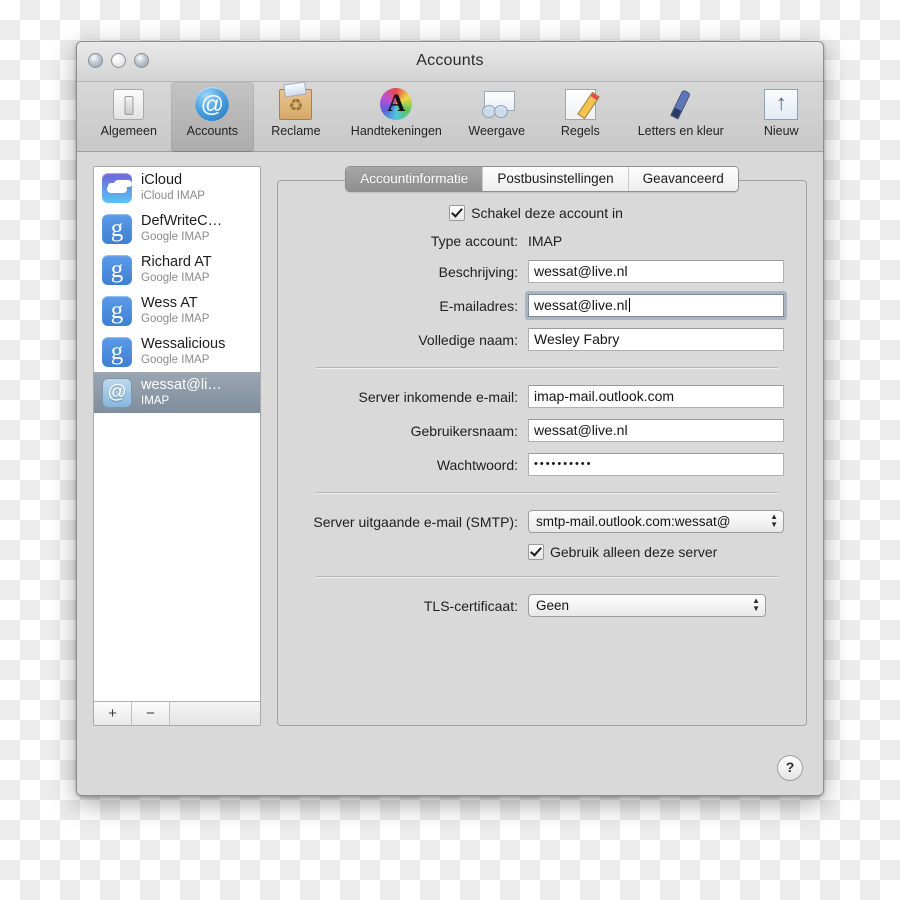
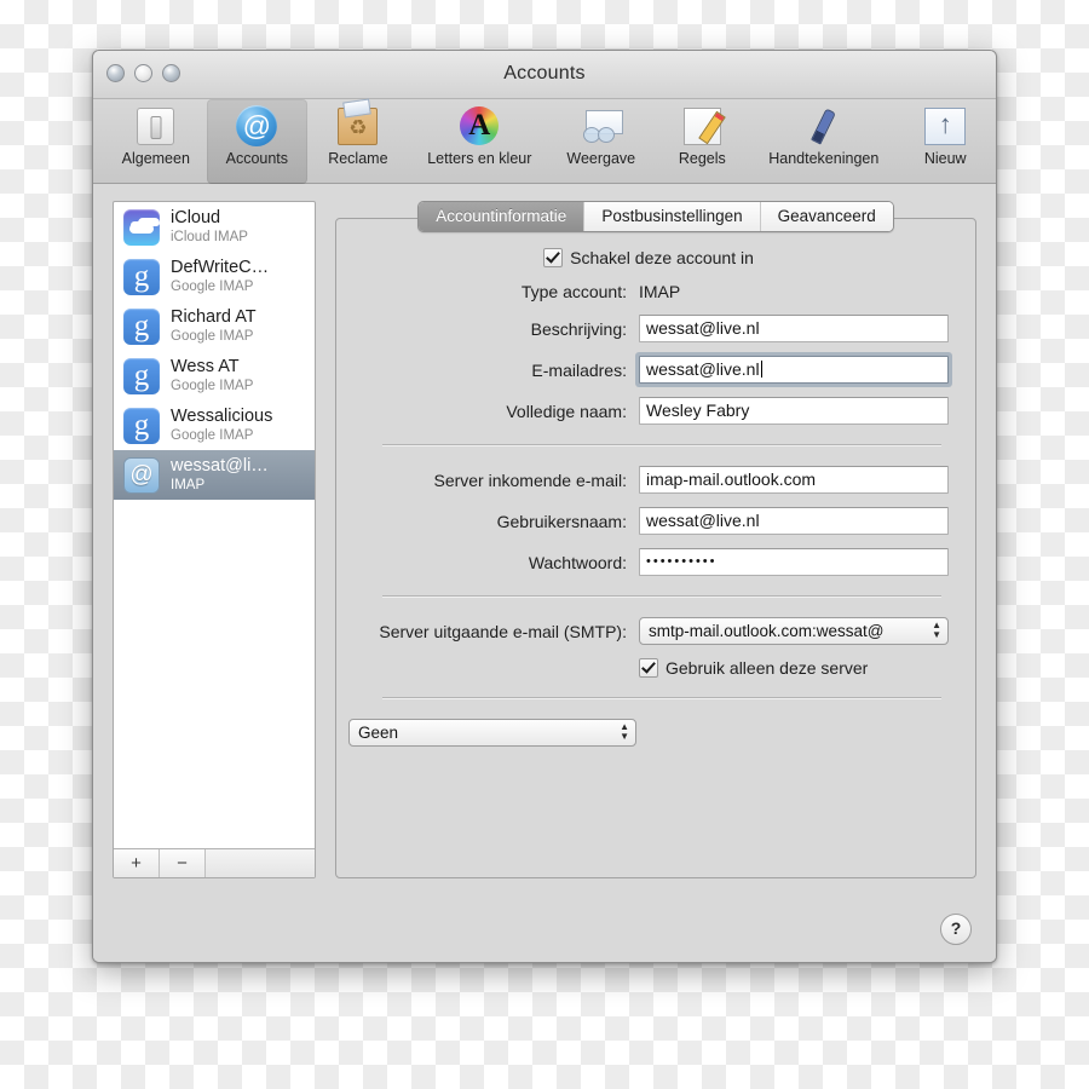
  Accounts
  Algemeen
  @
  Accounts
  Reclame
- Handtekeningen
+ Letters en kleur
  Weergave
  Regels
- Letters en kleur
+ Handtekeningen
  Nieuw
  iCloud
  iCloud IMAP
  DefWriteC…
  Google IMAP
  Richard AT
  Google IMAP
  Wess AT
  Google IMAP
  Wessalicious
  Google IMAP
  wessat@li…
  IMAP
  +
  −
  Accountinformatie
  Postbusinstellingen
  Geavanceerd
  Schakel deze account in
  Type account:
  IMAP
  Beschrijving:
  wessat@live.nl
  E-mailadres:
  wessat@live.nl
  Volledige naam:
  Wesley Fabry
  Server inkomende e-mail:
  imap-mail.outlook.com
  Gebruikersnaam:
  wessat@live.nl
  Wachtwoord:
  ••••••••••
  Server uitgaande e-mail (SMTP):
  smtp-mail.outlook.com:wessat@
  ▲
  ▼
  Gebruik alleen deze server
- TLS-certificaat:
  Geen
  ▲
  ▼
  ?
